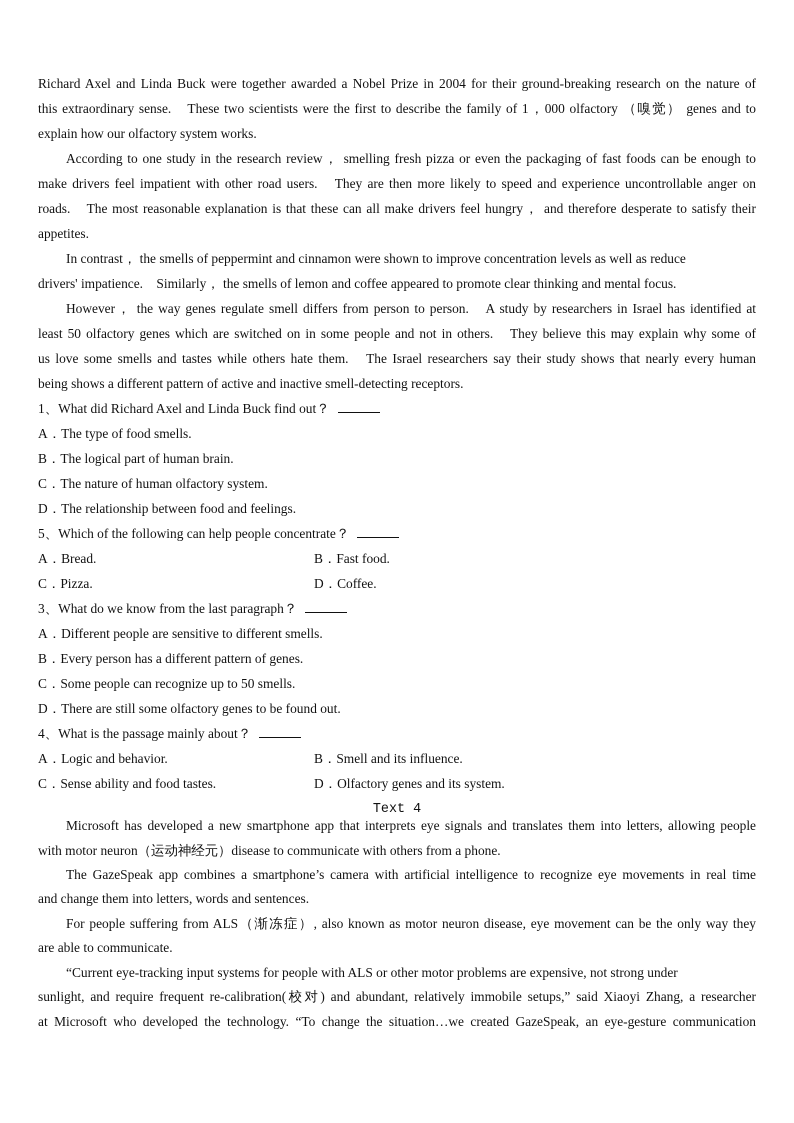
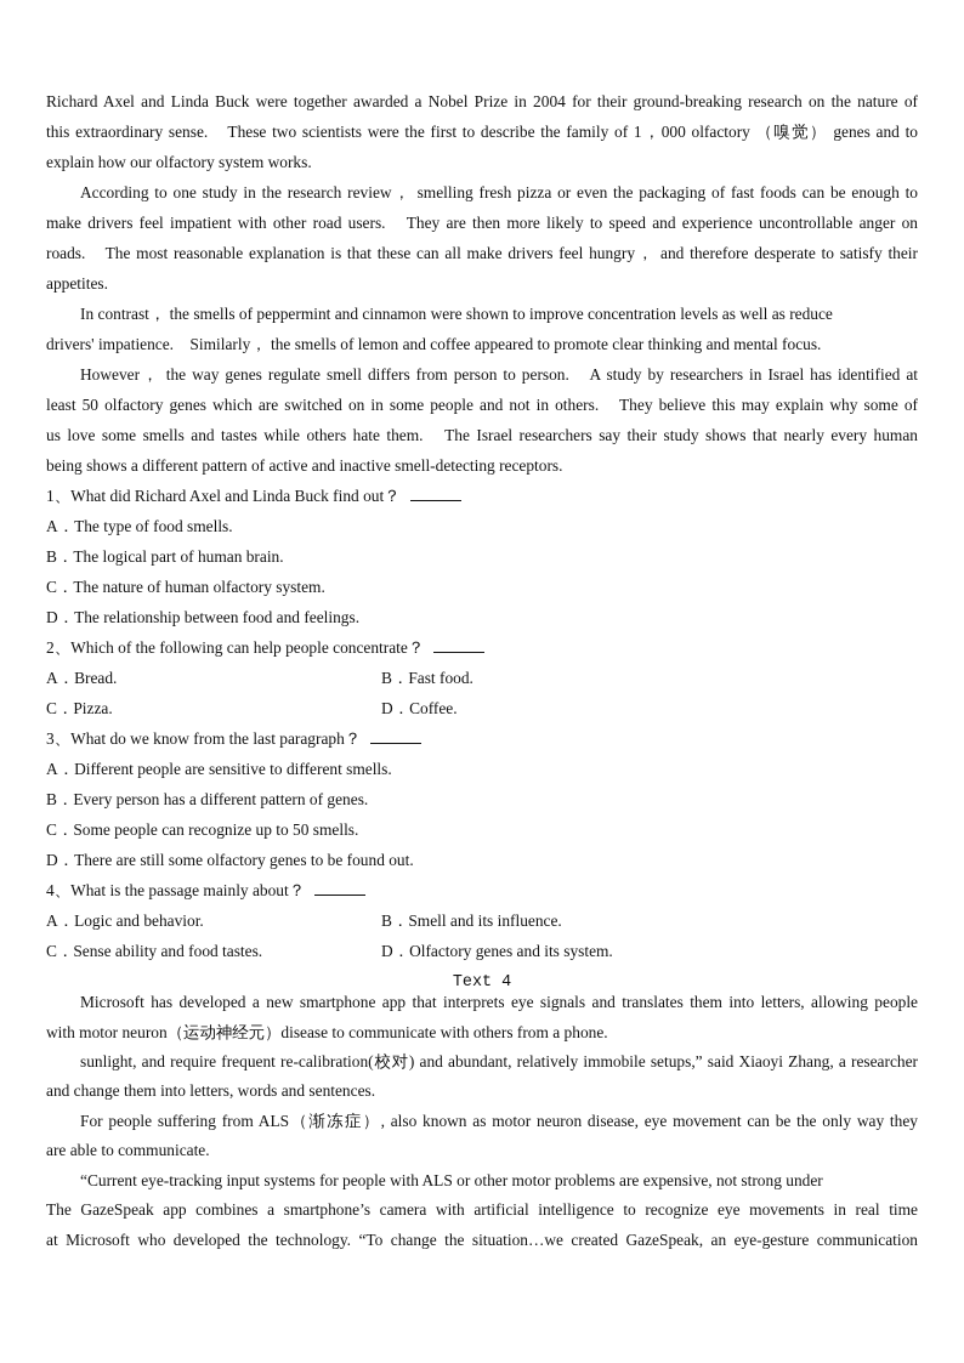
  Richard Axel and Linda Buck were together awarded a Nobel Prize in 2004 for their ground-breaking research on the nature of
  this extraordinary sense. These two scientists were the first to describe the family of 1，000 olfactory （嗅觉） genes and to
  explain how our olfactory system works.
  According to one study in the research review， smelling fresh pizza or even the packaging of fast foods can be enough to
  make drivers feel impatient with other road users. They are then more likely to speed and experience uncontrollable anger on
  roads. The most reasonable explanation is that these can all make drivers feel hungry， and therefore desperate to satisfy their
  appetites.
  In contrast， the smells of peppermint and cinnamon were shown to improve concentration levels as well as reduce
  drivers' impatience. Similarly， the smells of lemon and coffee appeared to promote clear thinking and mental focus.
  However， the way genes regulate smell differs from person to person. A study by researchers in Israel has identified at
  least 50 olfactory genes which are switched on in some people and not in others. They believe this may explain why some of
  us love some smells and tastes while others hate them. The Israel researchers say their study shows that nearly every human
  being shows a different pattern of active and inactive smell-detecting receptors.
  1、What did Richard Axel and Linda Buck find out？
  A．The type of food smells.
  B．The logical part of human brain.
  C．The nature of human olfactory system.
  D．The relationship between food and feelings.
- 5、Which of the following can help people concentrate？
+ 2、Which of the following can help people concentrate？
  A．Bread.
  B．Fast food.
  C．Pizza.
  D．Coffee.
  3、What do we know from the last paragraph？
  A．Different people are sensitive to different smells.
  B．Every person has a different pattern of genes.
  C．Some people can recognize up to 50 smells.
  D．There are still some olfactory genes to be found out.
  4、What is the passage mainly about？
  A．Logic and behavior.
  B．Smell and its influence.
  C．Sense ability and food tastes.
  D．Olfactory genes and its system.
  Text 4
  Microsoft has developed a new smartphone app that interprets eye signals and translates them into letters, allowing people
  with motor neuron（运动神经元）disease to communicate with others from a phone.
- The GazeSpeak app combines a smartphone’s camera with artificial intelligence to recognize eye movements in real time
+ sunlight, and require frequent re-calibration(校对) and abundant, relatively immobile setups,” said Xiaoyi Zhang, a researcher
  and change them into letters, words and sentences.
  For people suffering from ALS（渐冻症）, also known as motor neuron disease, eye movement can be the only way they
  are able to communicate.
  “Current eye-tracking input systems for people with ALS or other motor problems are expensive, not strong under
- sunlight, and require frequent re-calibration(校对) and abundant, relatively immobile setups,” said Xiaoyi Zhang, a researcher
+ The GazeSpeak app combines a smartphone’s camera with artificial intelligence to recognize eye movements in real time
  at Microsoft who developed the technology. “To change the situation…we created GazeSpeak, an eye-gesture communication
